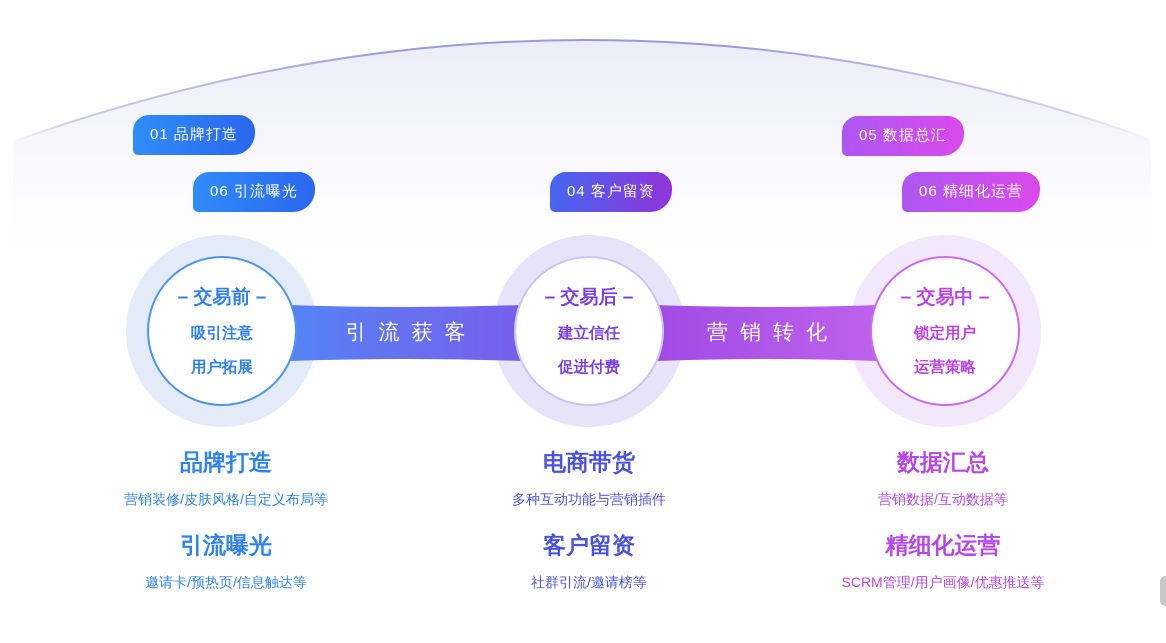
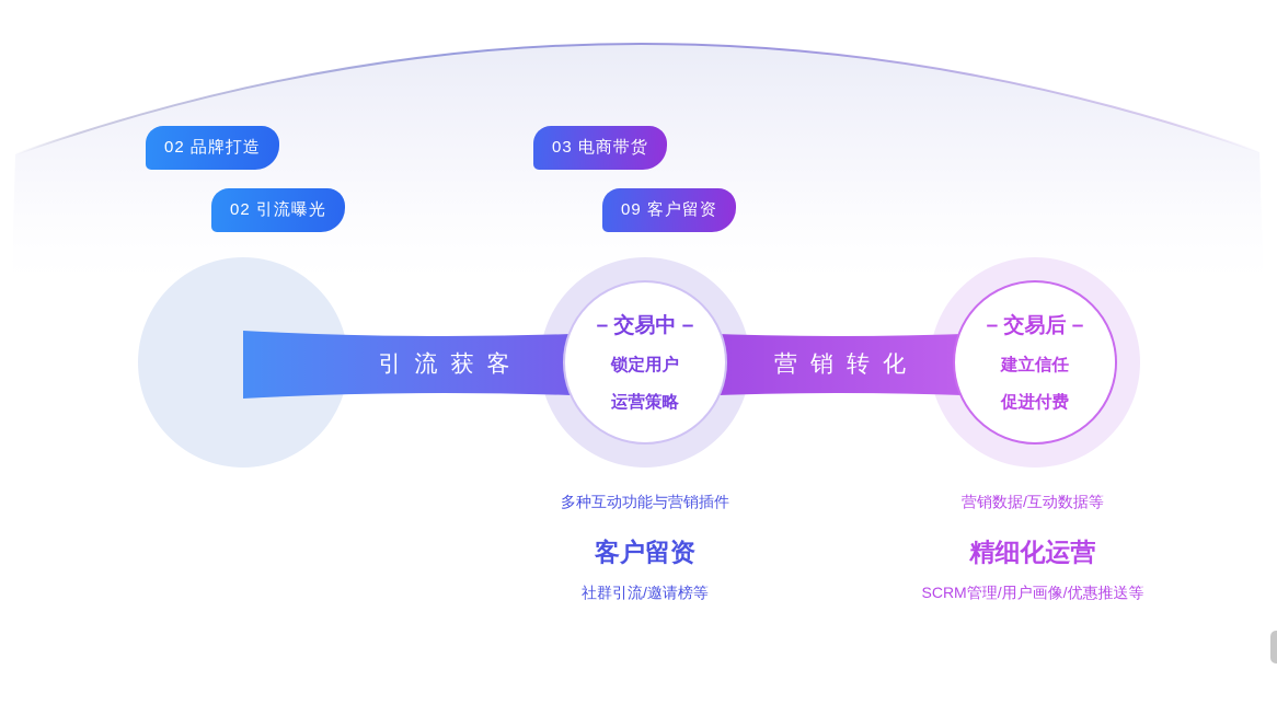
- 01 品牌打造
+ 02 品牌打造
- 06 引流曝光
+ 02 引流曝光
+ 03 电商带货
- 04 客户留资
+ 09 客户留资
- 05 数据总汇
- 06 精细化运营
  引流获客
  营销转化
- – 交易前 –
- 吸引注意
- 用户拓展
- – 交易后 –
+ – 交易中 –
- 建立信任
+ 锁定用户
- 促进付费
+ 运营策略
- – 交易中 –
+ – 交易后 –
- 锁定用户
+ 建立信任
- 运营策略
+ 促进付费
- 品牌打造
- 营销装修/皮肤风格/自定义布局等
- 引流曝光
- 邀请卡/预热页/信息触达等
- 电商带货
  多种互动功能与营销插件
  客户留资
  社群引流/邀请榜等
- 数据汇总
  营销数据/互动数据等
  精细化运营
  SCRM管理/用户画像/优惠推送等
